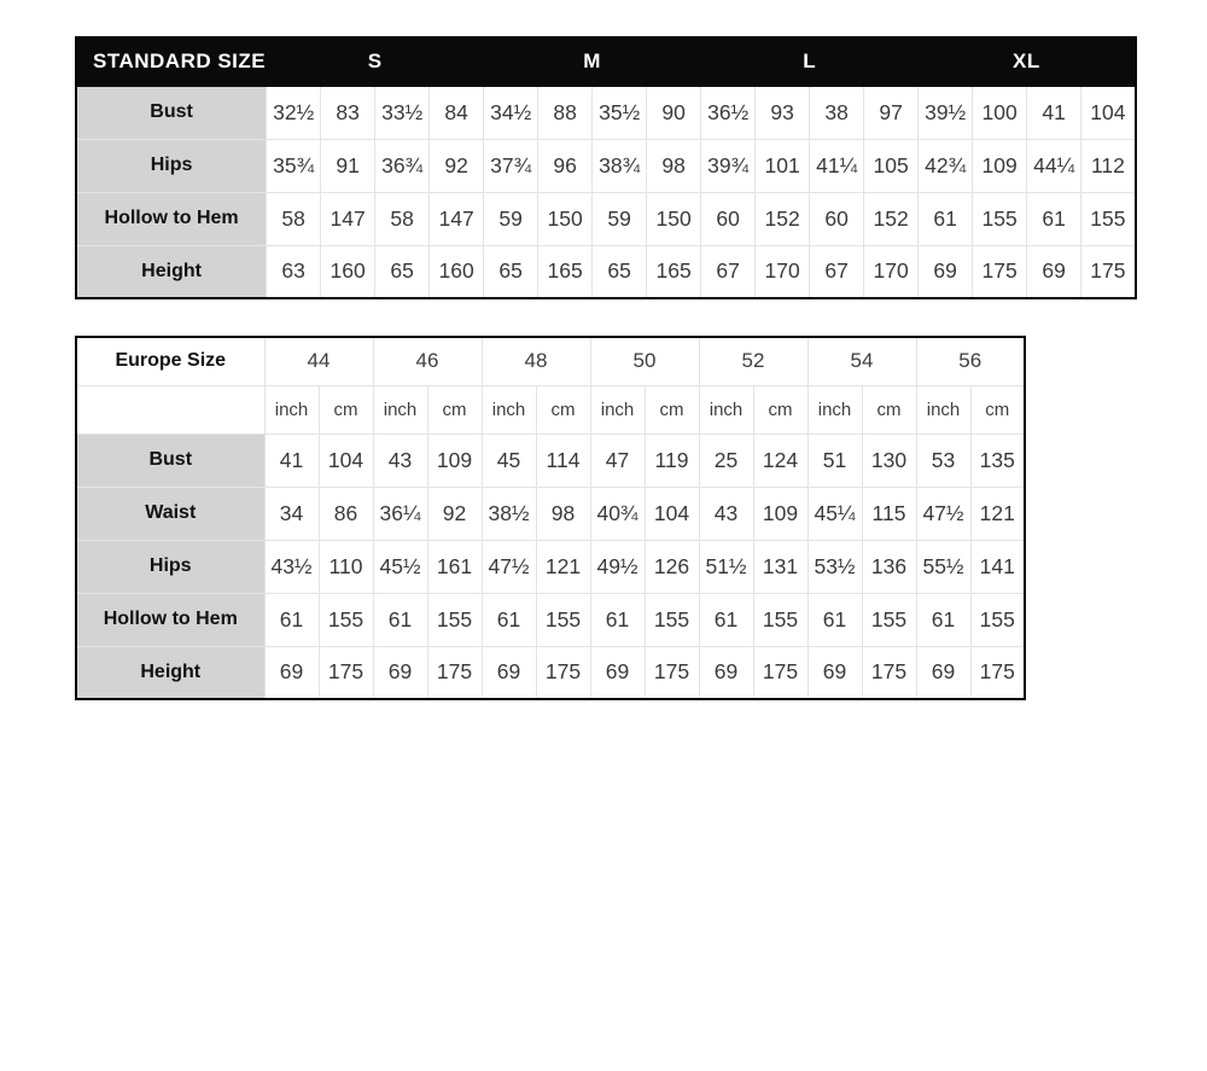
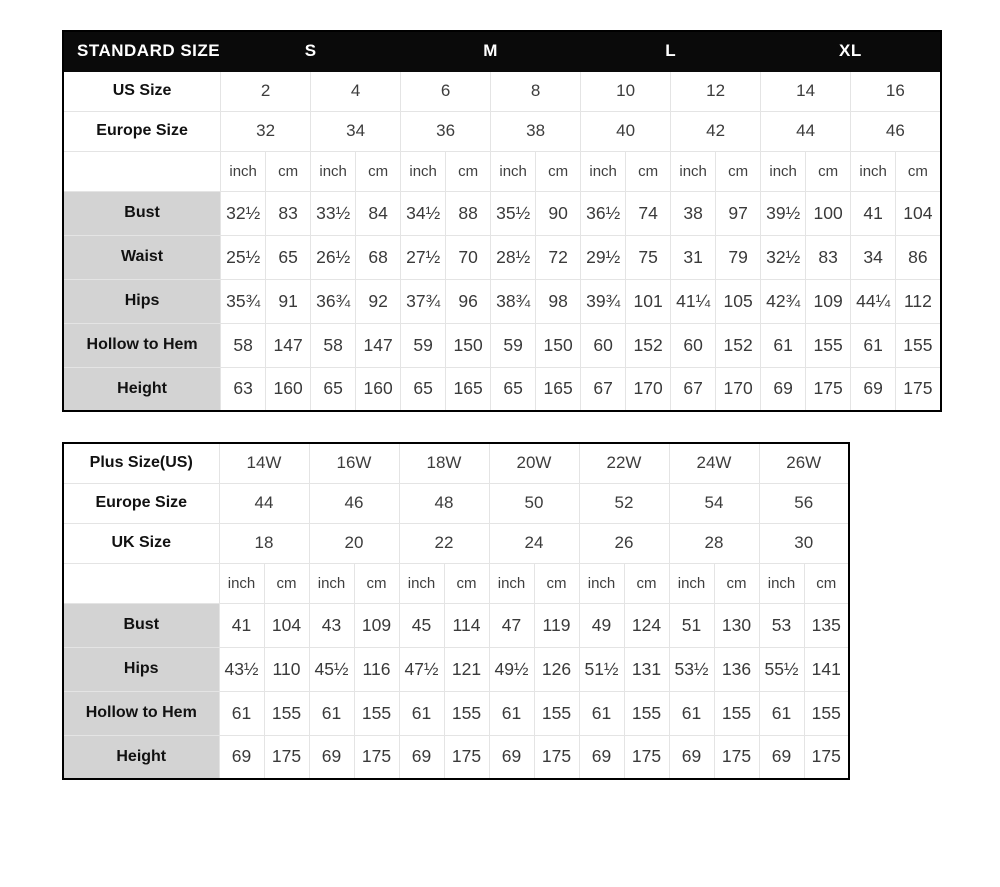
  STANDARD SIZE	S	M	L	XL
+ US Size	2	4	6	8	10	12	14	16
+ Europe Size	32	34	36	38	40	42	44	46
+ 	inch	cm	inch	cm	inch	cm	inch	cm	inch	cm	inch	cm	inch	cm	inch	cm
- Bust	32½	83	33½	84	34½	88	35½	90	36½	93	38	97	39½	100	41	104
+ Bust	32½	83	33½	84	34½	88	35½	90	36½	74	38	97	39½	100	41	104
+ Waist	25½	65	26½	68	27½	70	28½	72	29½	75	31	79	32½	83	34	86
  Hips	35¾	91	36¾	92	37¾	96	38¾	98	39¾	101	41¼	105	42¾	109	44¼	112
  Hollow to Hem	58	147	58	147	59	150	59	150	60	152	60	152	61	155	61	155
  Height	63	160	65	160	65	165	65	165	67	170	67	170	69	175	69	175
+ Plus Size(US)	14W	16W	18W	20W	22W	24W	26W
  Europe Size	44	46	48	50	52	54	56
+ UK Size	18	20	22	24	26	28	30
  	inch	cm	inch	cm	inch	cm	inch	cm	inch	cm	inch	cm	inch	cm
- Bust	41	104	43	109	45	114	47	119	25	124	51	130	53	135
+ Bust	41	104	43	109	45	114	47	119	49	124	51	130	53	135
- Waist	34	86	36¼	92	38½	98	40¾	104	43	109	45¼	115	47½	121
- Hips	43½	110	45½	161	47½	121	49½	126	51½	131	53½	136	55½	141
+ Hips	43½	110	45½	116	47½	121	49½	126	51½	131	53½	136	55½	141
  Hollow to Hem	61	155	61	155	61	155	61	155	61	155	61	155	61	155
  Height	69	175	69	175	69	175	69	175	69	175	69	175	69	175
